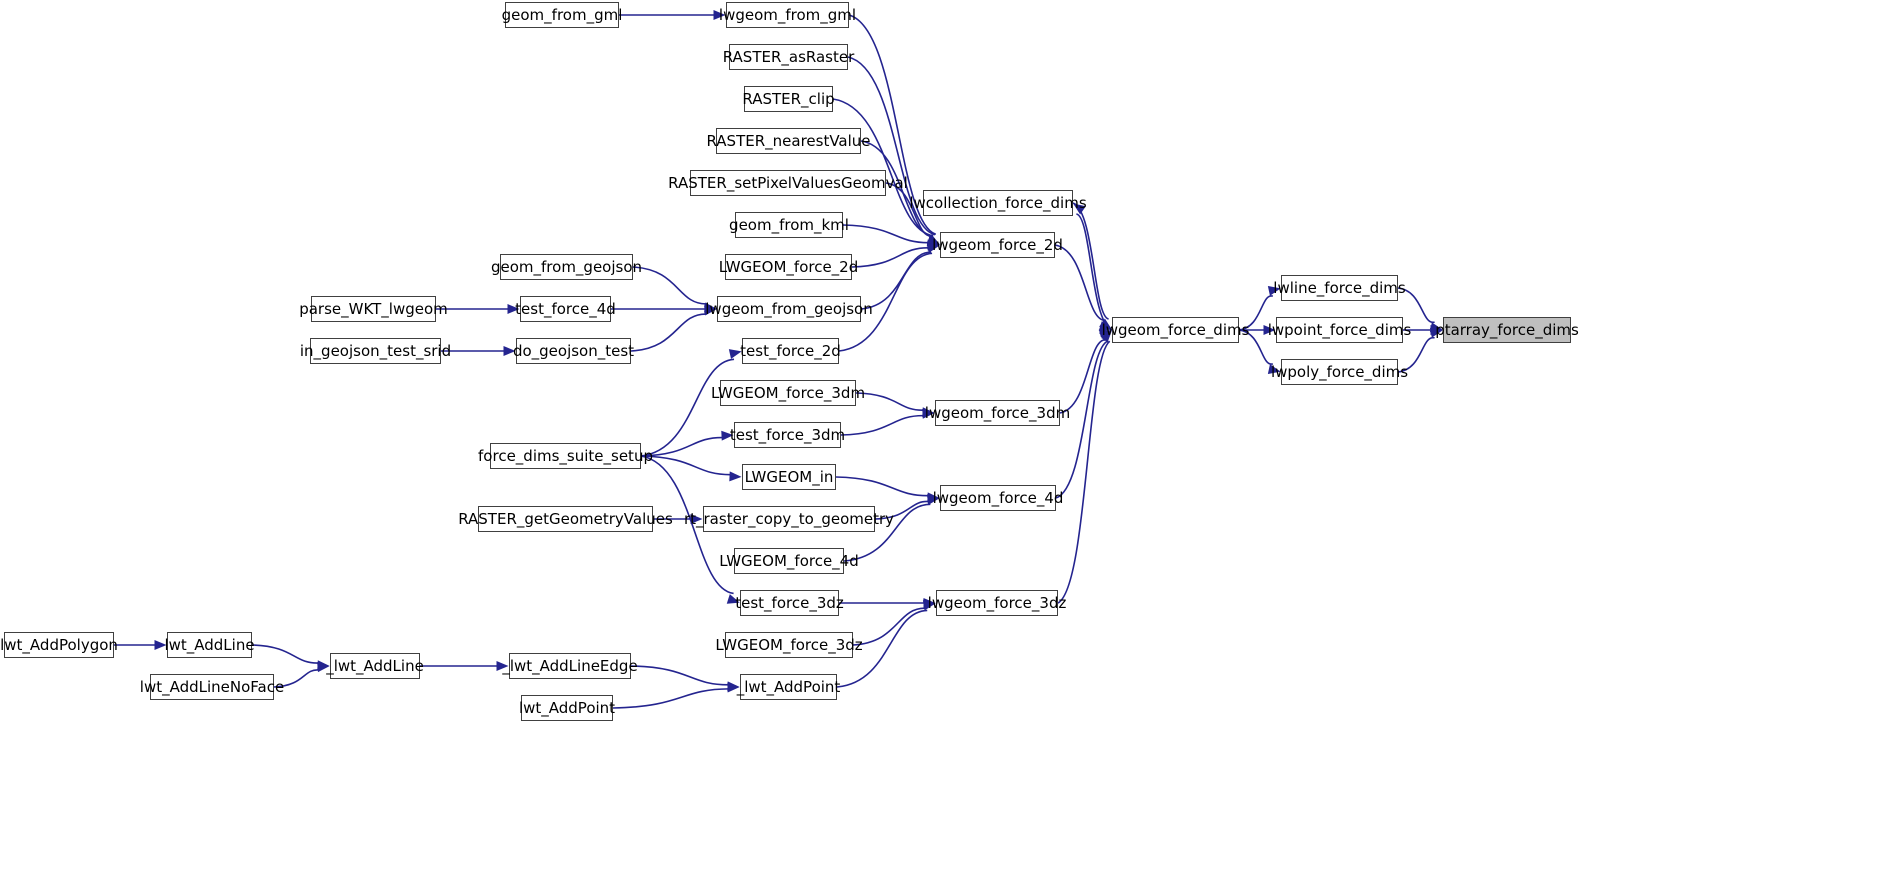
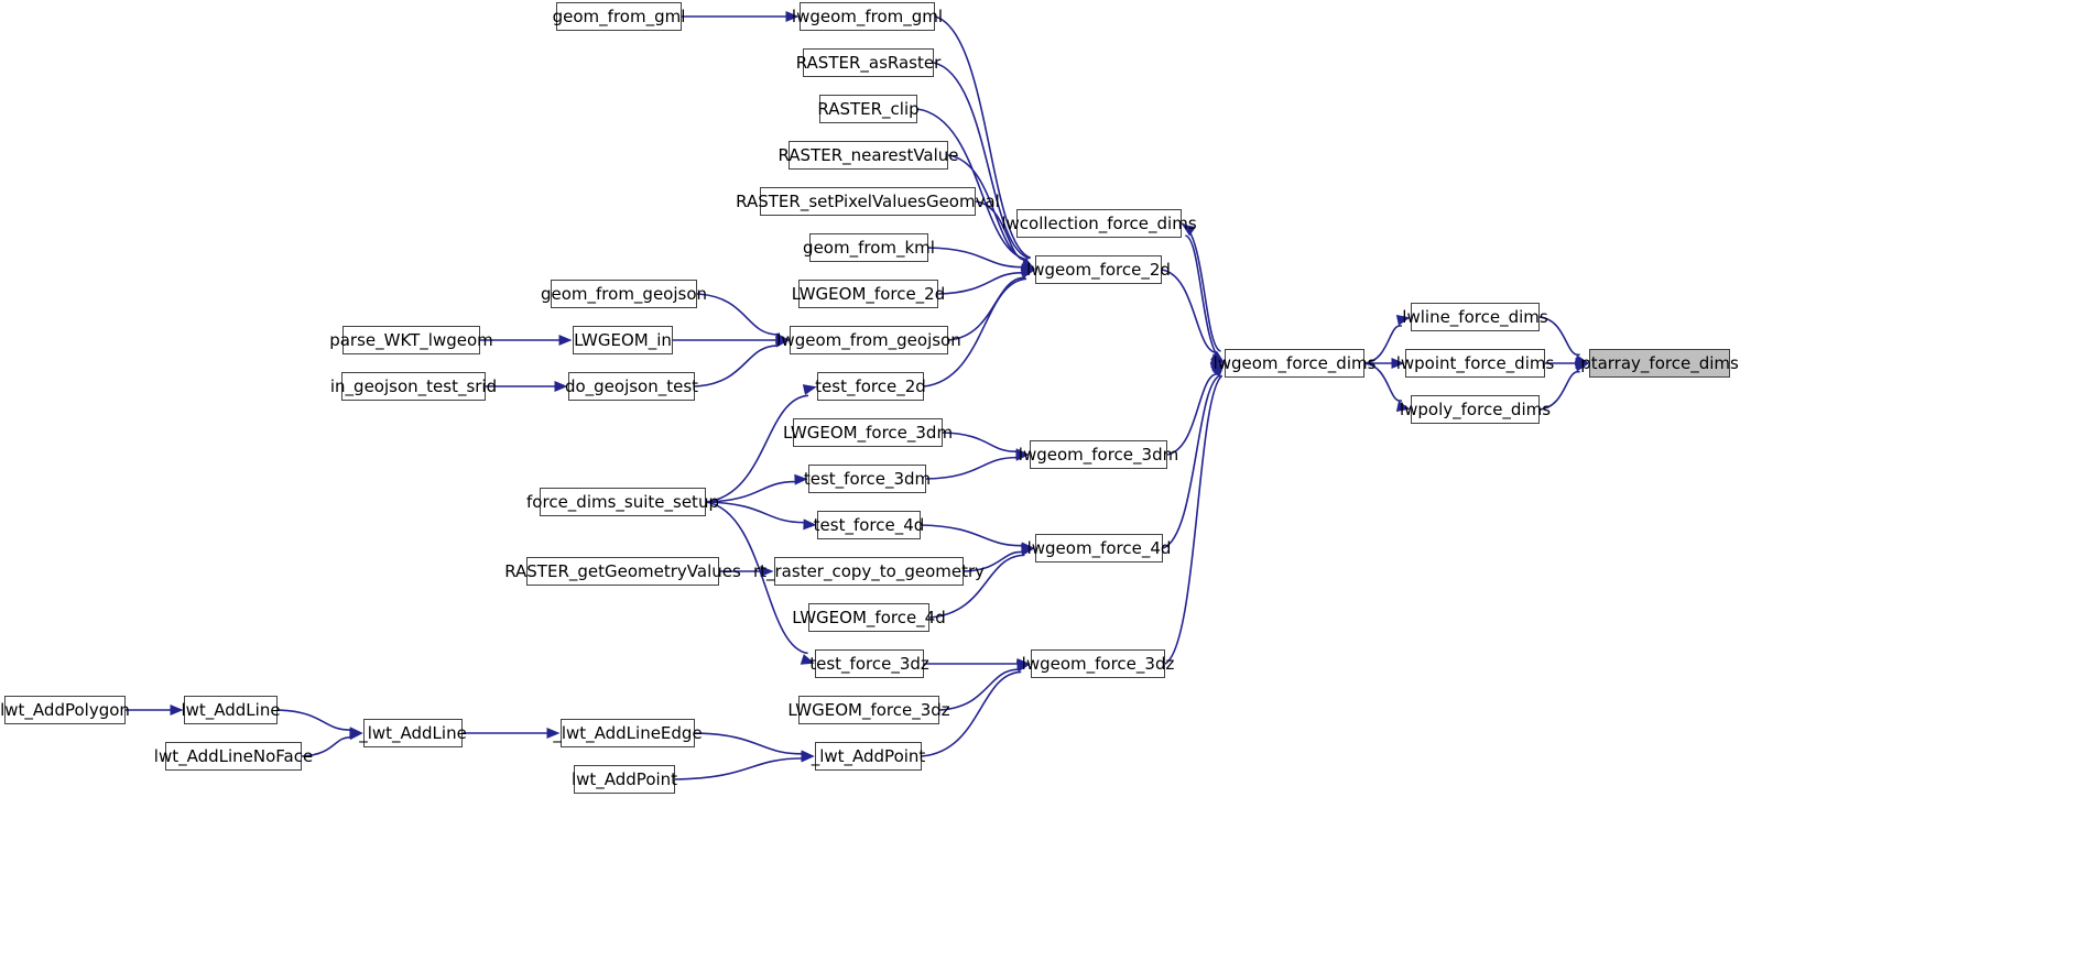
  geom_from_gml
  lwgeom_from_gml
  RASTER_asRaster
  RASTER_clip
  RASTER_nearestValue
  RASTER_setPixelValuesGeomval
  geom_from_kml
  lwcollection_force_dims
  lwgeom_force_2d
  geom_from_geojson
  LWGEOM_force_2d
  parse_WKT_lwgeom
- test_force_4d
+ LWGEOM_in
  lwgeom_from_geojson
  lwline_force_dims
  lwgeom_force_dims
  lwpoint_force_dims
  ptarray_force_dims
  in_geojson_test_srid
  do_geojson_test
  test_force_2d
  lwpoly_force_dims
  LWGEOM_force_3dm
  lwgeom_force_3dm
  test_force_3dm
  force_dims_suite_setup
- LWGEOM_in
+ test_force_4d
  lwgeom_force_4d
  RASTER_getGeometryValues
  rt_raster_copy_to_geometry
  LWGEOM_force_4d
  test_force_3dz
  lwgeom_force_3dz
  lwt_AddPolygon
  lwt_AddLine
  LWGEOM_force_3dz
  _lwt_AddLine
  _lwt_AddLineEdge
  _lwt_AddPoint
  lwt_AddLineNoFace
  lwt_AddPoint
